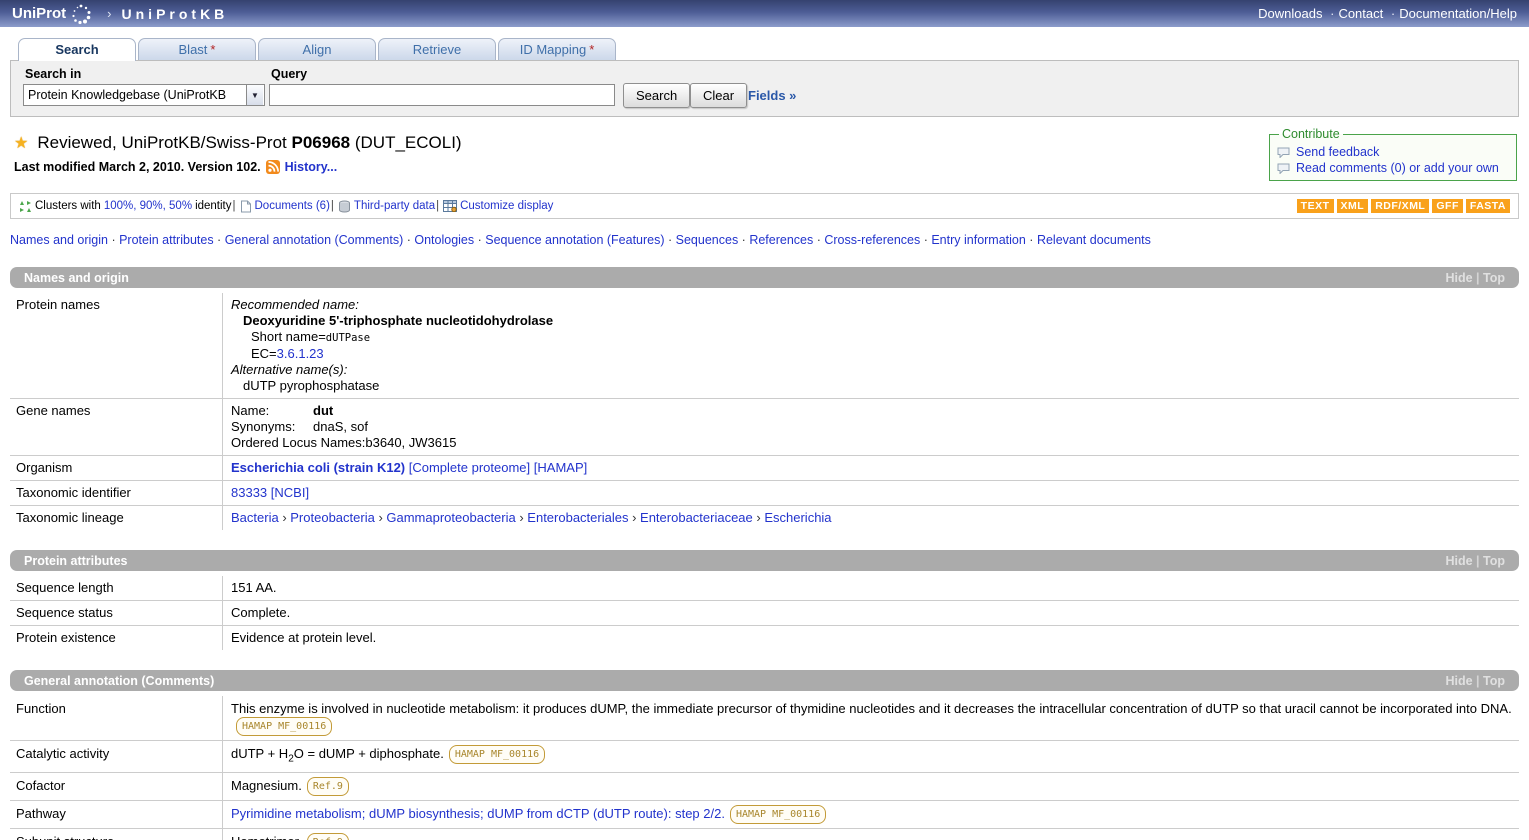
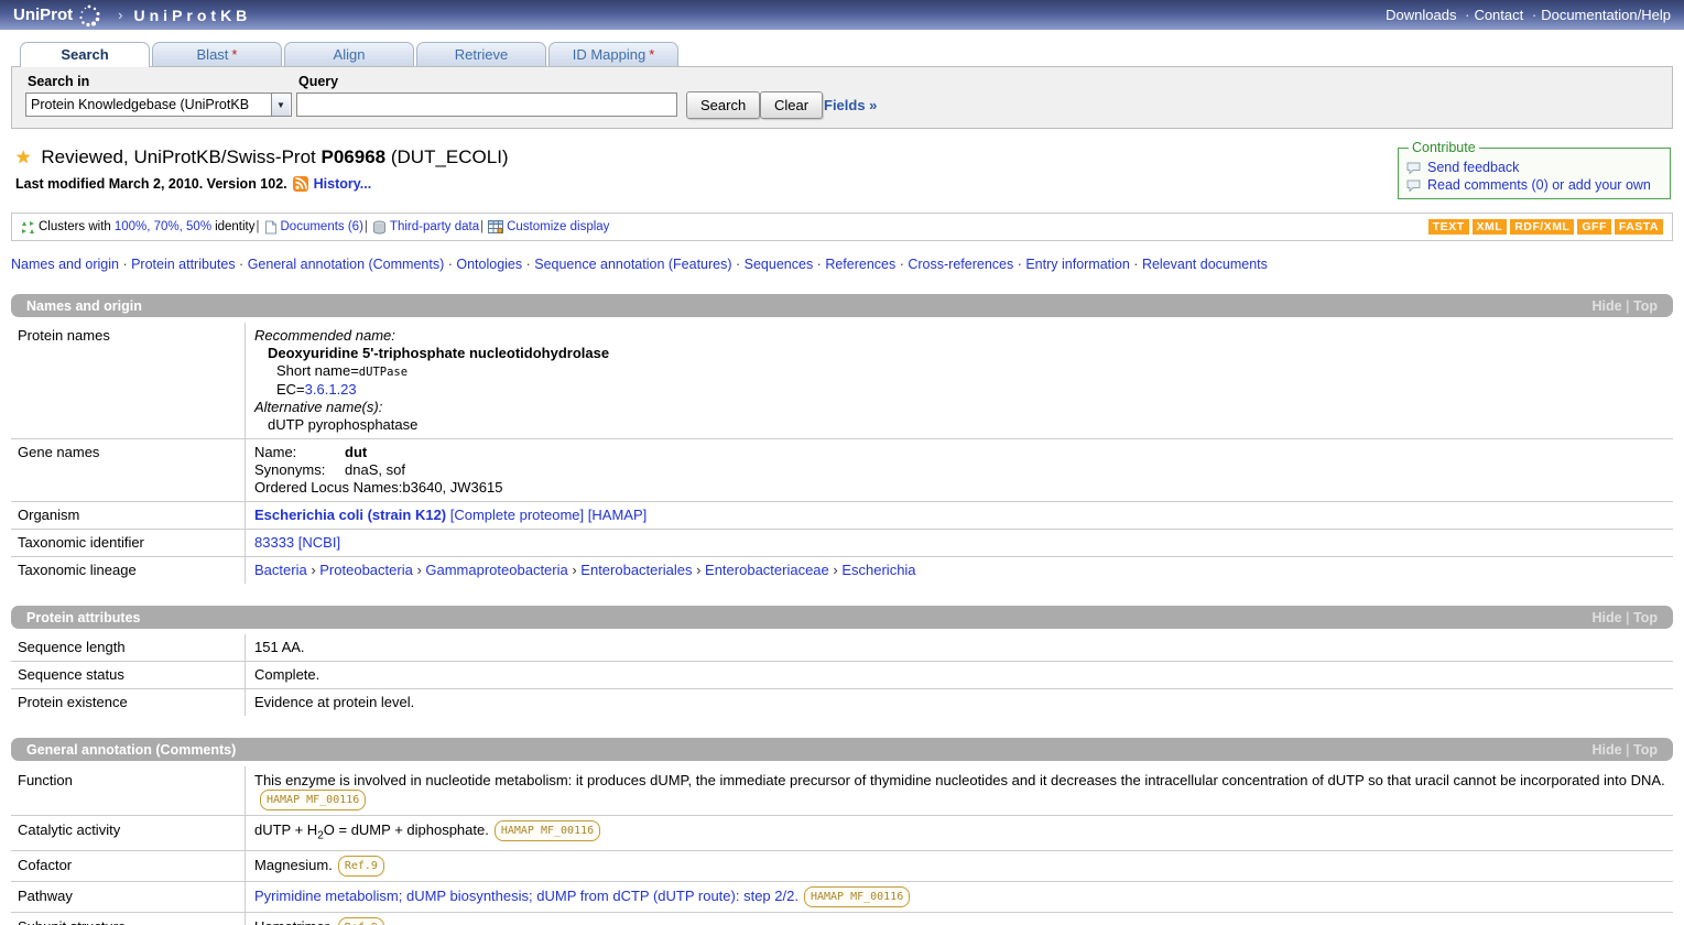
  UniProt
  ›
  UniProtKB
  Downloads
  Contact
  Documentation/Help
  Search
  Blast *
  Align
  Retrieve
  ID Mapping *
  Search in
  Query
  Protein Knowledgebase (UniProtKB
  ▼
  Search
  Clear
  Fields »
  ★
  Reviewed, UniProtKB/Swiss-Prot P06968 (DUT_ECOLI)
  Last modified March 2, 2010. Version 102.
  History...
  Contribute
  Send feedback
  Read comments (0) or add your own
  Clusters with
- 100%, 90%, 50%
+ 100%, 70%, 50%
  identity
  Documents (6)
  Third-party data
  Customize display
  TEXT
  XML
  RDF/XML
  GFF
  FASTA
  Names and origin Protein attributes General annotation (Comments) Ontologies Sequence annotation (Features) Sequences References Cross-references Entry information Relevant documents
  Names and origin
  Hide Top
  Protein names
  Recommended name:
  Deoxyuridine 5'-triphosphate nucleotidohydrolase
  Short name=dUTPase
  EC=3.6.1.23
  Alternative name(s):
  dUTP pyrophosphatase
  Gene names
  Name:
  dut
  Synonyms:
  dnaS, sof
  Ordered Locus Names:
  b3640, JW3615
  Organism
  Escherichia coli (strain K12) [Complete proteome] [HAMAP]
  Taxonomic identifier
  83333 [NCBI]
  Taxonomic lineage
  Bacteria Proteobacteria Gammaproteobacteria Enterobacteriales Enterobacteriaceae Escherichia
  Protein attributes
  Hide Top
  Sequence length
  151 AA.
  Sequence status
  Complete.
  Protein existence
  Evidence at protein level.
  General annotation (Comments)
  Hide Top
  Function
  This enzyme is involved in nucleotide metabolism: it produces dUMP, the immediate precursor of thymidine nucleotides and it decreases the intracellular concentration of dUTP so that uracil cannot be incorporated into DNA.HAMAP MF_00116
  Catalytic activity
  dUTP + H2O = dUMP + diphosphate. HAMAP MF_00116
  Cofactor
  Magnesium. Ref.9
  Pathway
  Pyrimidine metabolism; dUMP biosynthesis; dUMP from dCTP (dUTP route): step 2/2. HAMAP MF_00116
